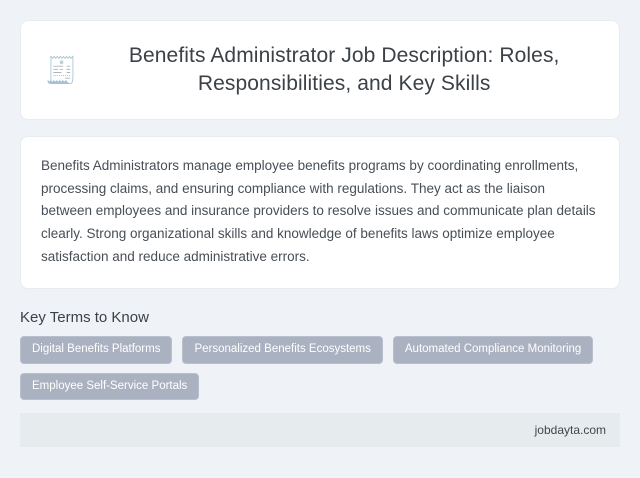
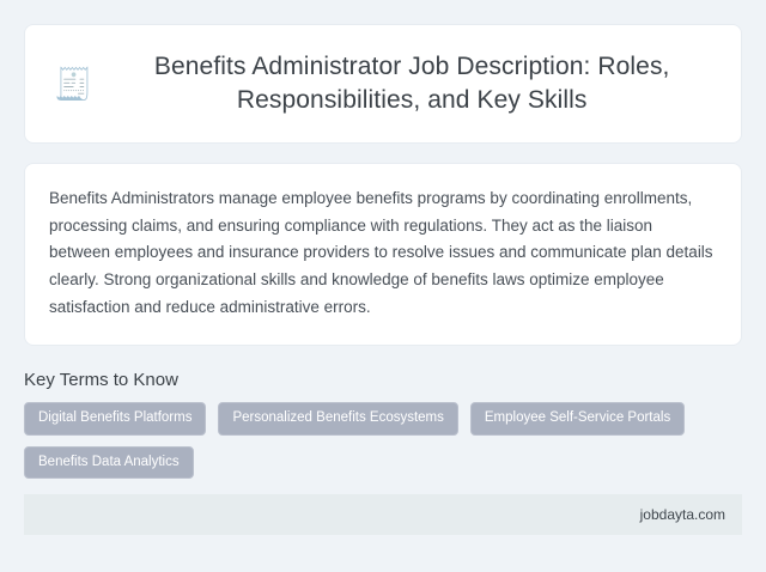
  🧾
  Benefits Administrator Job Description: Roles, Responsibilities, and Key Skills
  Benefits Administrators manage employee benefits programs by coordinating enrollments, processing claims, and ensuring compliance with regulations. They act as the liaison between employees and insurance providers to resolve issues and communicate plan details clearly. Strong organizational skills and knowledge of benefits laws optimize employee satisfaction and reduce administrative errors.
  Key Terms to Know
  Digital Benefits Platforms
  Personalized Benefits Ecosystems
- Automated Compliance Monitoring
  Employee Self-Service Portals
+ Benefits Data Analytics
  jobdayta.com
